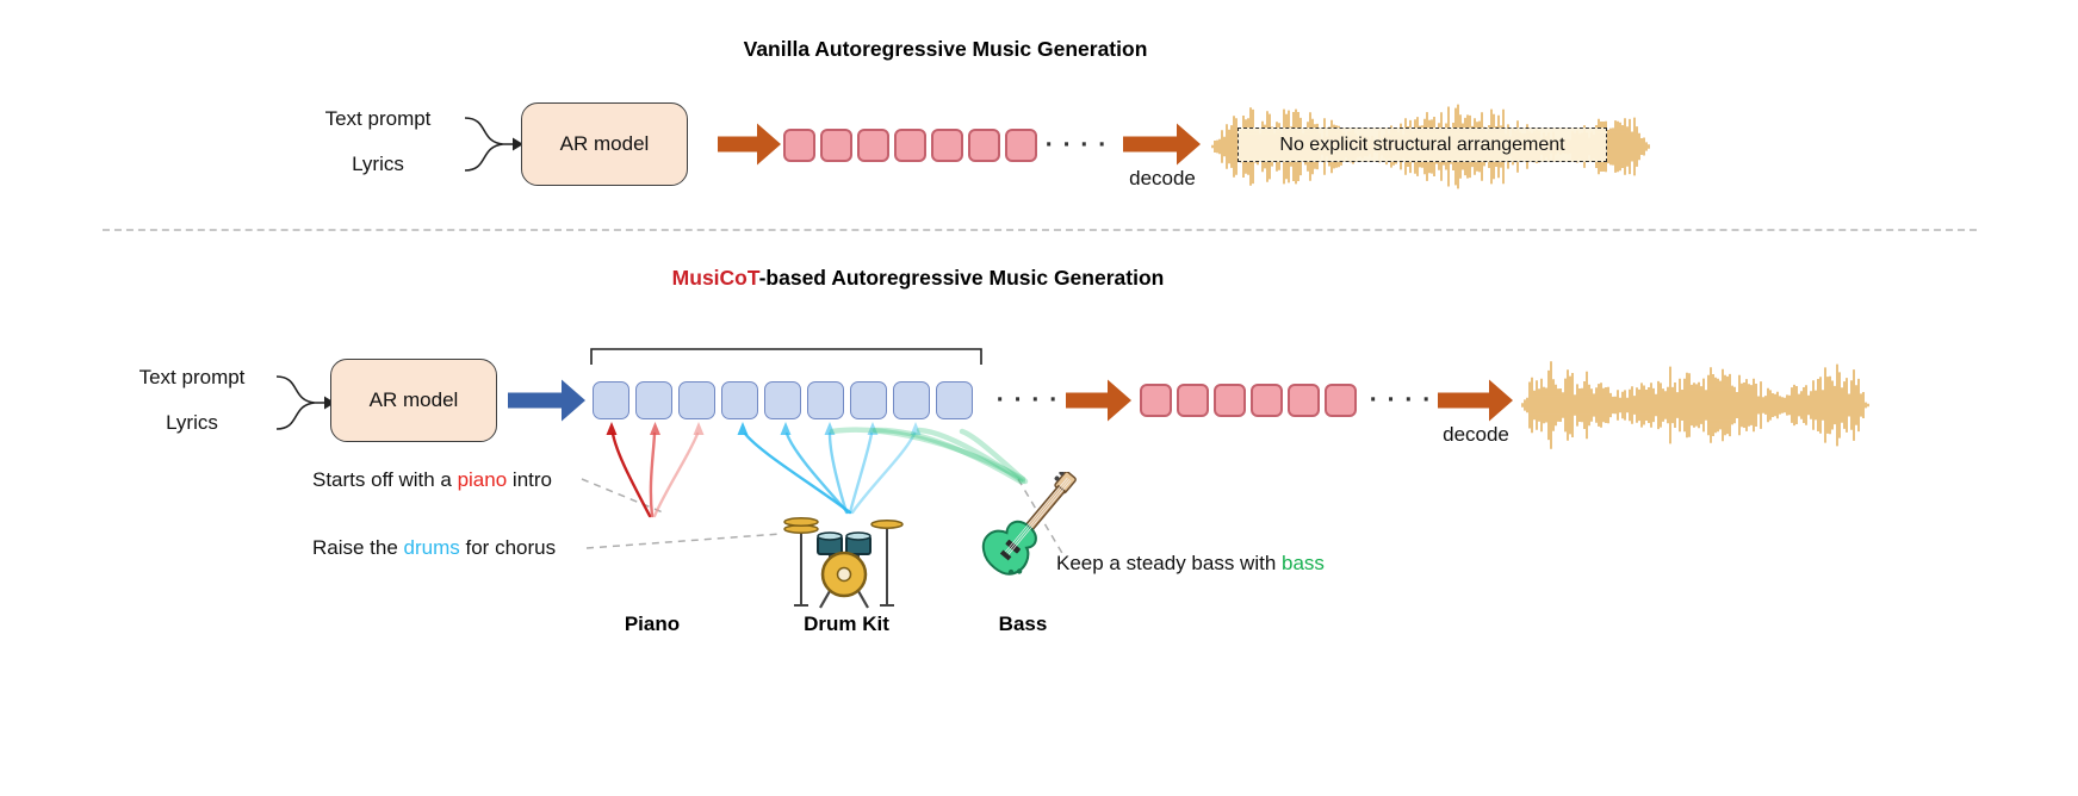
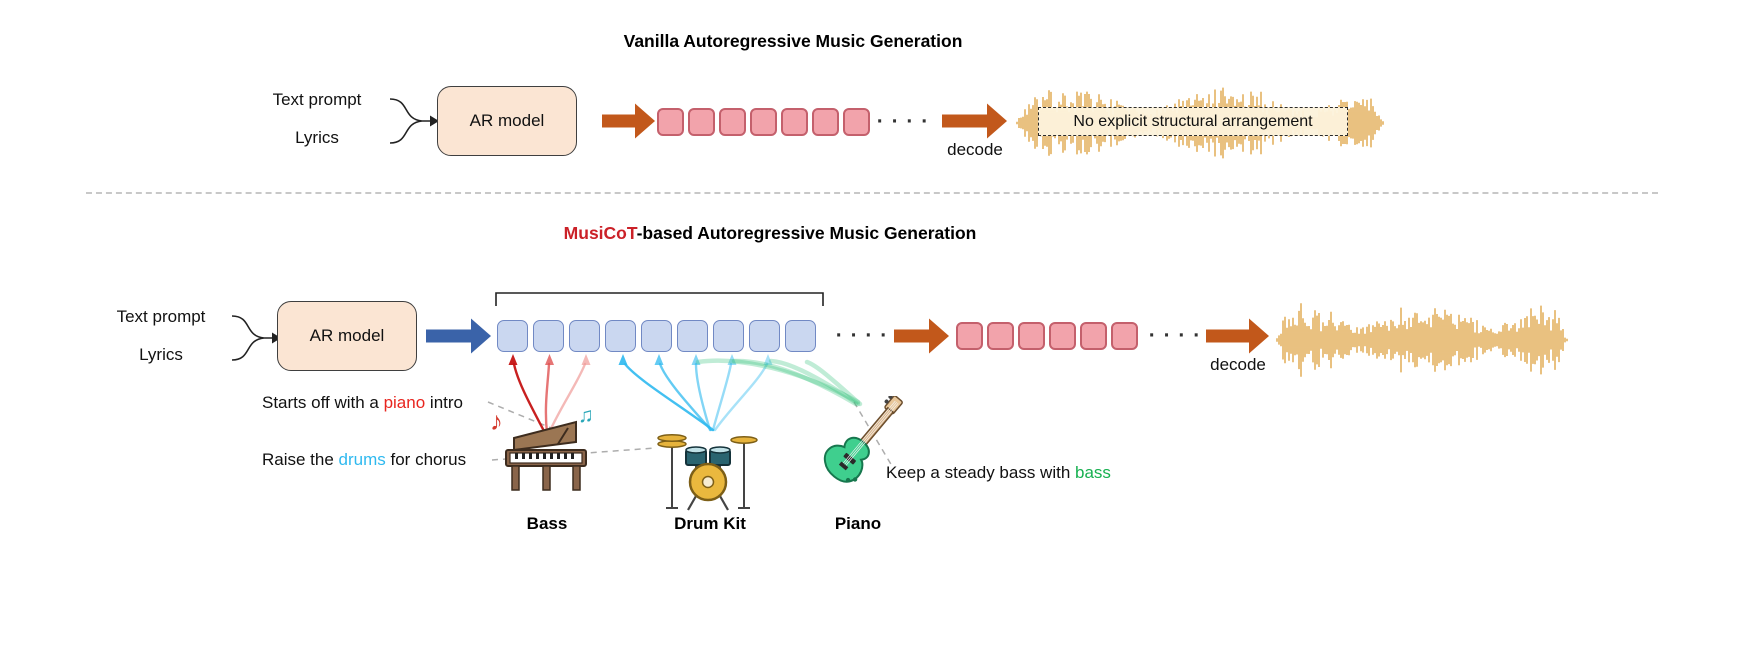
  Vanilla Autoregressive Music Generation
  Text prompt
  Lyrics
  AR model
  · · · ·
  decode
  No explicit structural arrangement
  MusiCoT-based Autoregressive Music Generation
  Text prompt
  Lyrics
  AR model
  · · · ·
  · · · ·
  decode
  Starts off with a piano intro
  Raise the drums for chorus
  Keep a steady bass with bass
+ ♪
+ ♫
- Piano
+ Bass
  Drum Kit
- Bass
+ Piano
